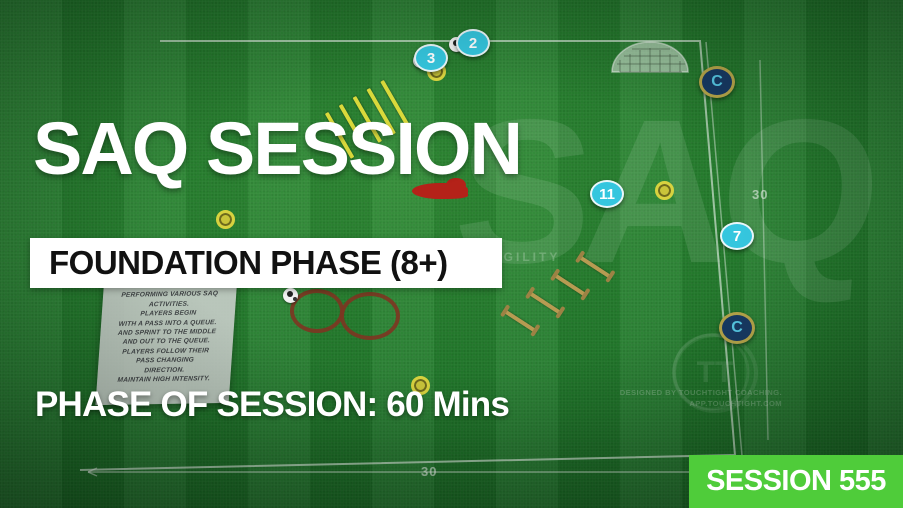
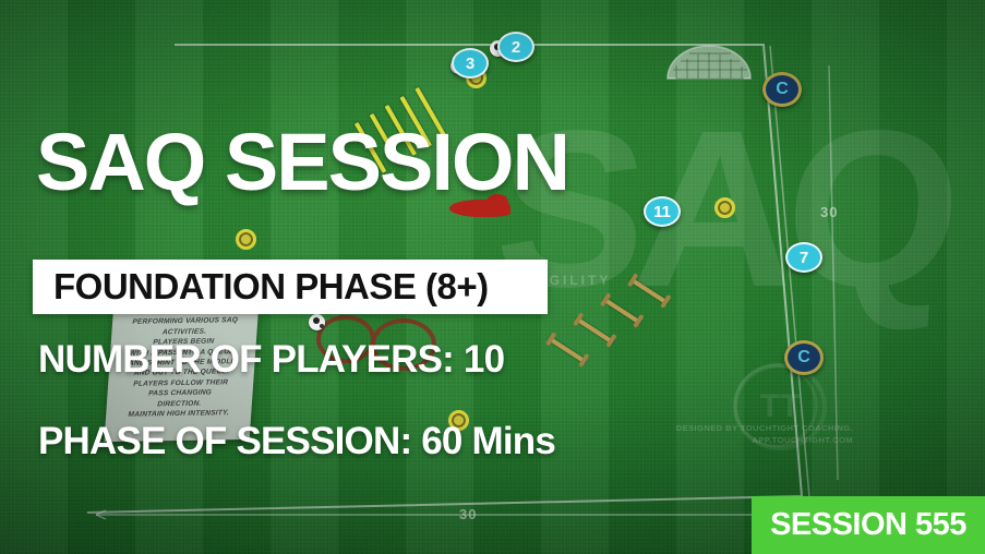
  SAQ SESSION
  FOUNDATION PHASE (8+)
+ NUMBER OF PLAYERS: 10
  PHASE OF SESSION: 60 Mins
  SESSION 555
